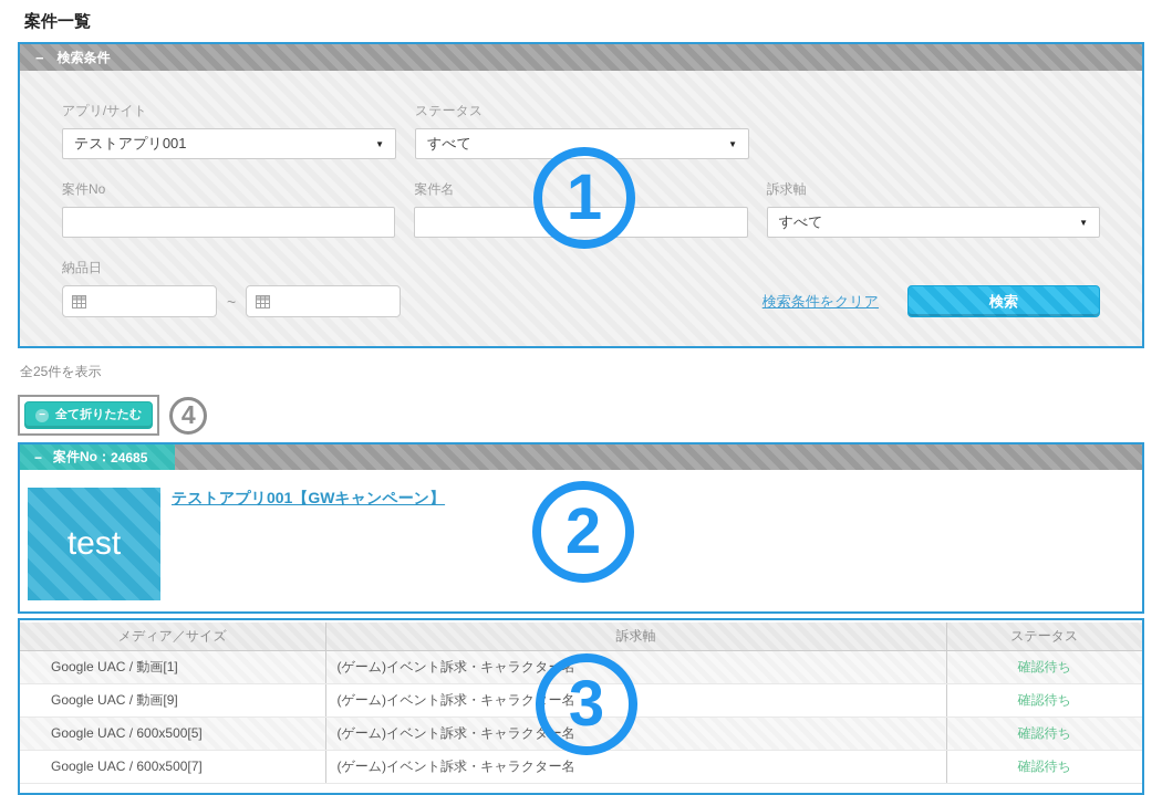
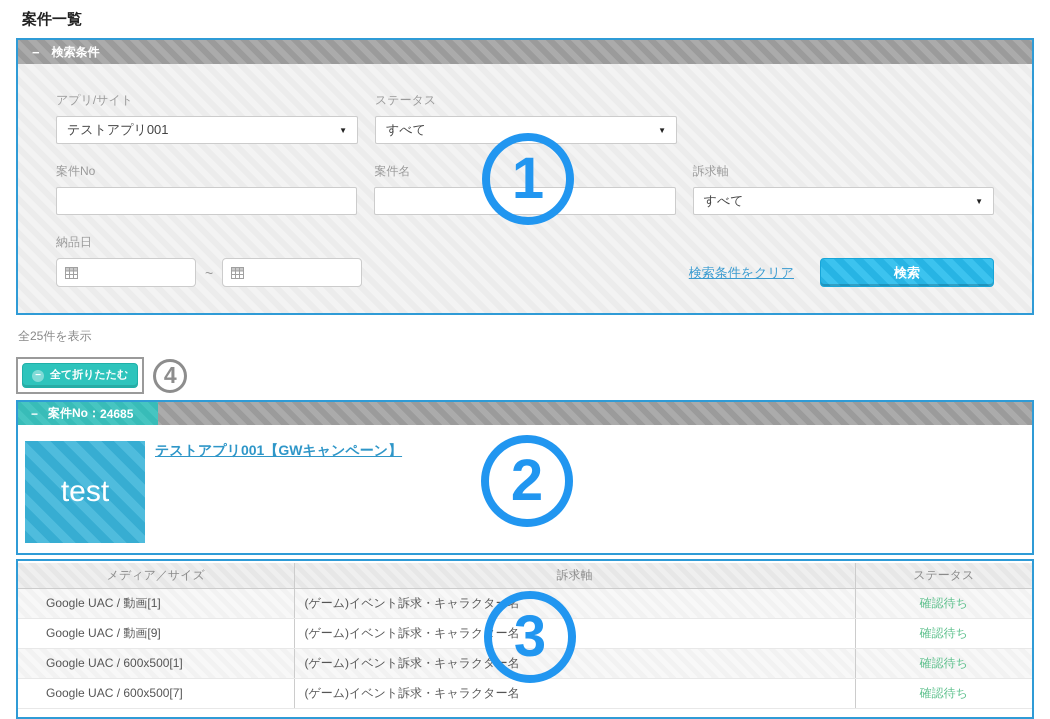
  案件一覧
  −
  検索条件
  アプリ/サイト
  テストアプリ001
  ▼
  ステータス
  すべて
  ▼
  案件No
  案件名
  訴求軸
  すべて
  ▼
  納品日
  ~
  検索条件をクリア
  検索
  全25件を表示
  −
  全て折りたたむ
  4
  −
  案件No：
  24685
  test
  テストアプリ001【GWキャンペーン】
  メディア／サイズ	訴求軸	ステータス
  Google UAC / 動画[1]	(ゲーム)イベント訴求・キャラクター名	確認待ち
  Google UAC / 動画[9]	(ゲーム)イベント訴求・キャラクター名	確認待ち
- Google UAC / 600x500[5]	(ゲーム)イベント訴求・キャラクター名	確認待ち
+ Google UAC / 600x500[1]	(ゲーム)イベント訴求・キャラクター名	確認待ち
  Google UAC / 600x500[7]	(ゲーム)イベント訴求・キャラクター名	確認待ち
  1
  2
  3
